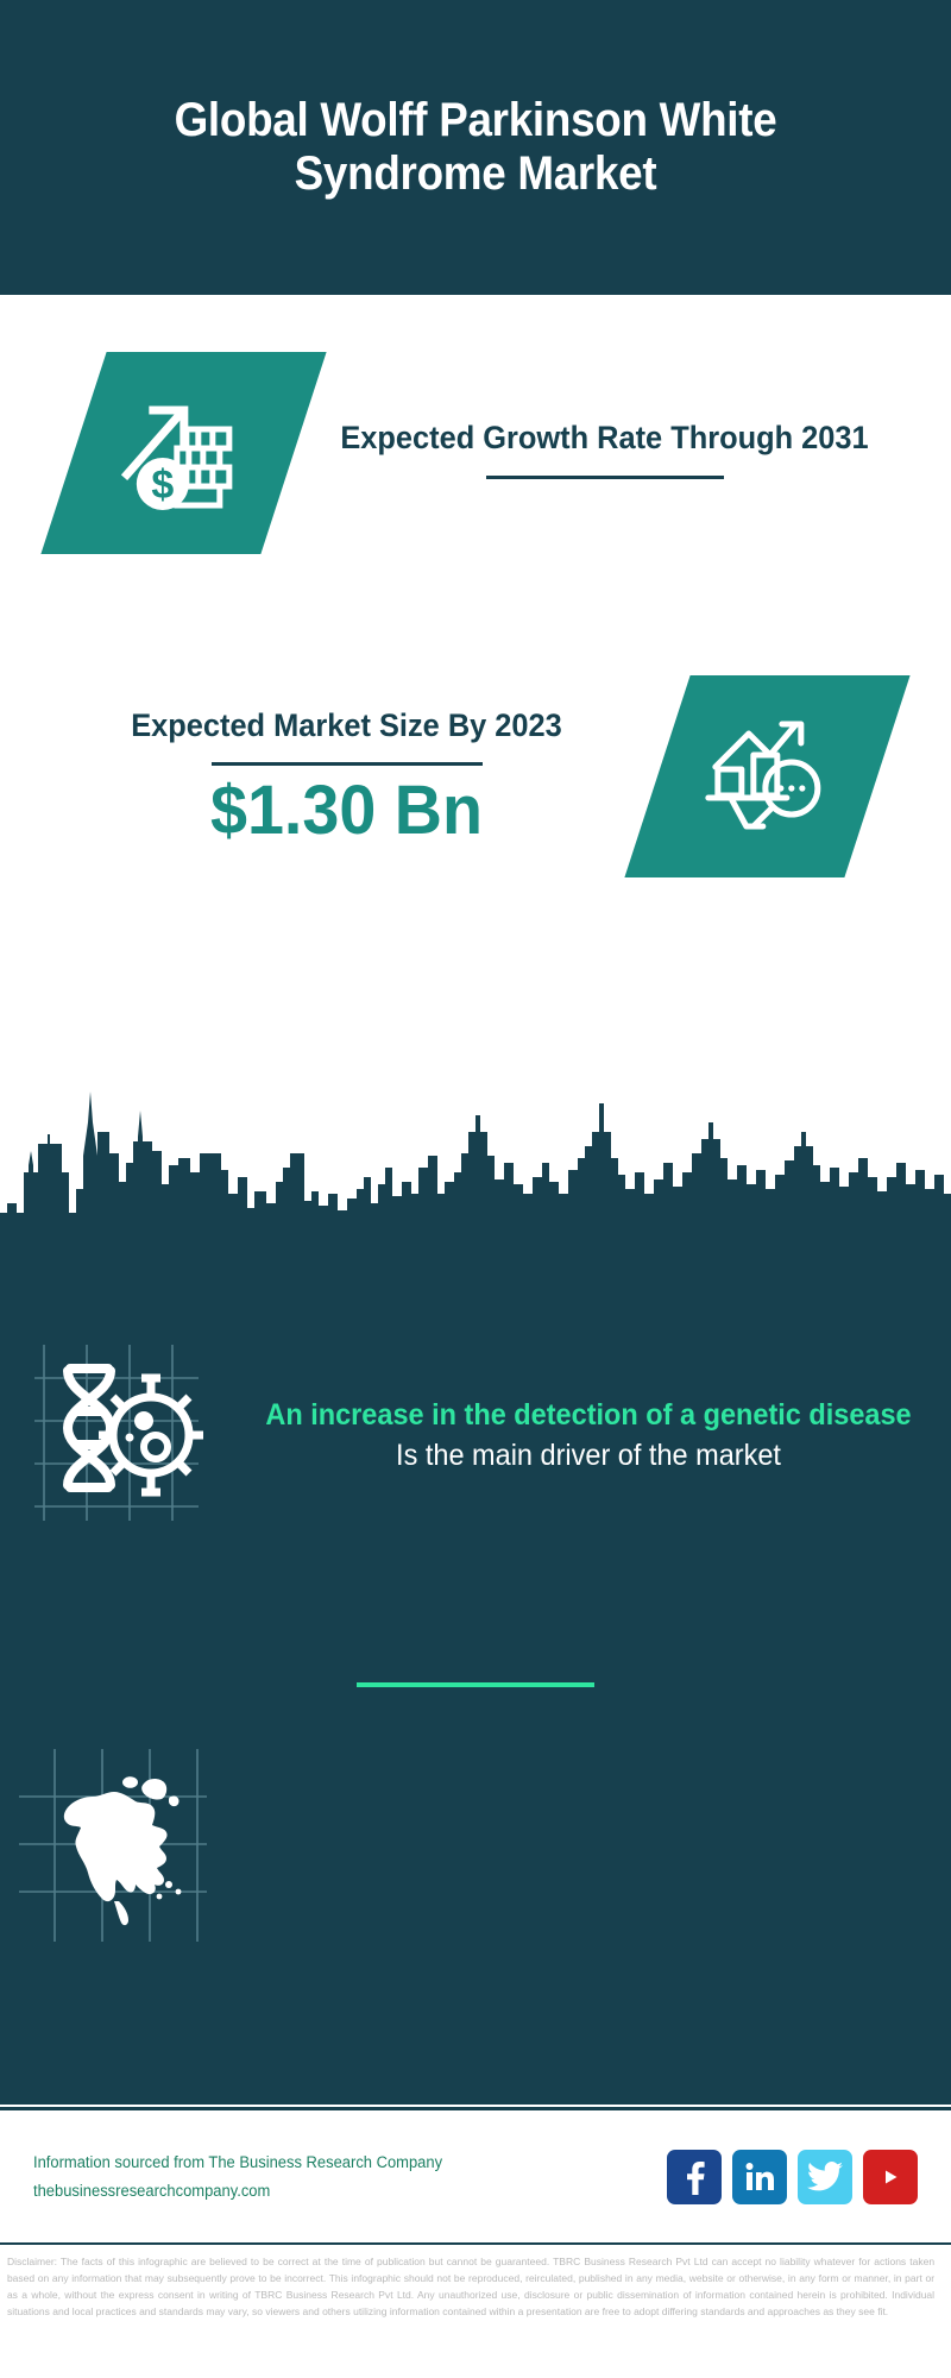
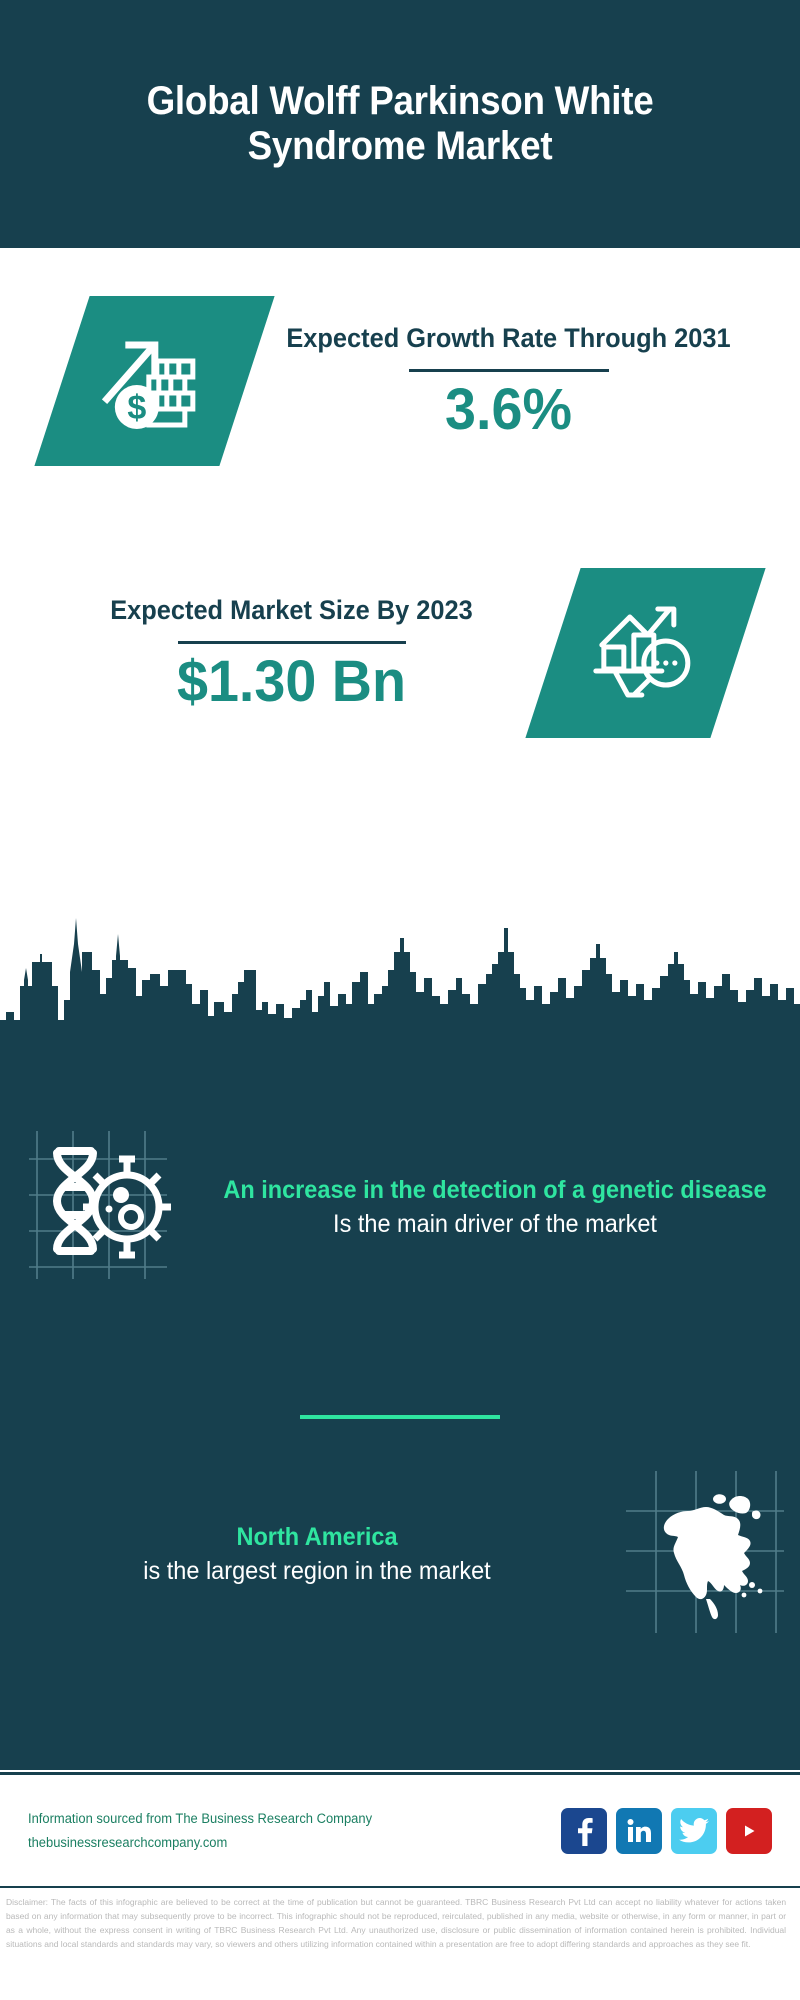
  Global Wolff Parkinson White Syndrome Market
  Expected Growth Rate Through 2031
+ 3.6%
  Expected Market Size By 2023
  $1.30 Bn
  An increase in the detection of a genetic disease
  Is the main driver of the market
+ North America
+ is the largest region in the market
  Information sourced from The Business Research Company
  thebusinessresearchcompany.com
- Disclaimer: The facts of this infographic are believed to be correct at the time of publication but cannot be guaranteed. TBRC Business Research Pvt Ltd can accept no liability whatever for actions taken based on any information that may subsequently prove to be incorrect. This infographic should not be reproduced, reirculated, published in any media, website or otherwise, in any form or manner, in part or as a whole, without the express consent in writing of TBRC Business Research Pvt Ltd. Any unauthorized use, disclosure or public dissemination of information contained herein is prohibited. Individual situations and local practices and standards may vary, so viewers and others utilizing information contained within a presentation are free to adopt differing standards and approaches as they see fit.
+ Disclaimer: The facts of this infographic are believed to be correct at the time of publication but cannot be guaranteed. TBRC Business Research Pvt Ltd can accept no liability whatever for actions taken based on any information that may subsequently prove to be incorrect. This infographic should not be reproduced, reirculated, published in any media, website or otherwise, in any form or manner, in part or as a whole, without the express consent in writing of TBRC Business Research Pvt Ltd. Any unauthorized use, disclosure or public dissemination of information contained herein is prohibited. Individual situations and local standards and standards may vary, so viewers and others utilizing information contained within a presentation are free to adopt differing standards and approaches as they see fit.
